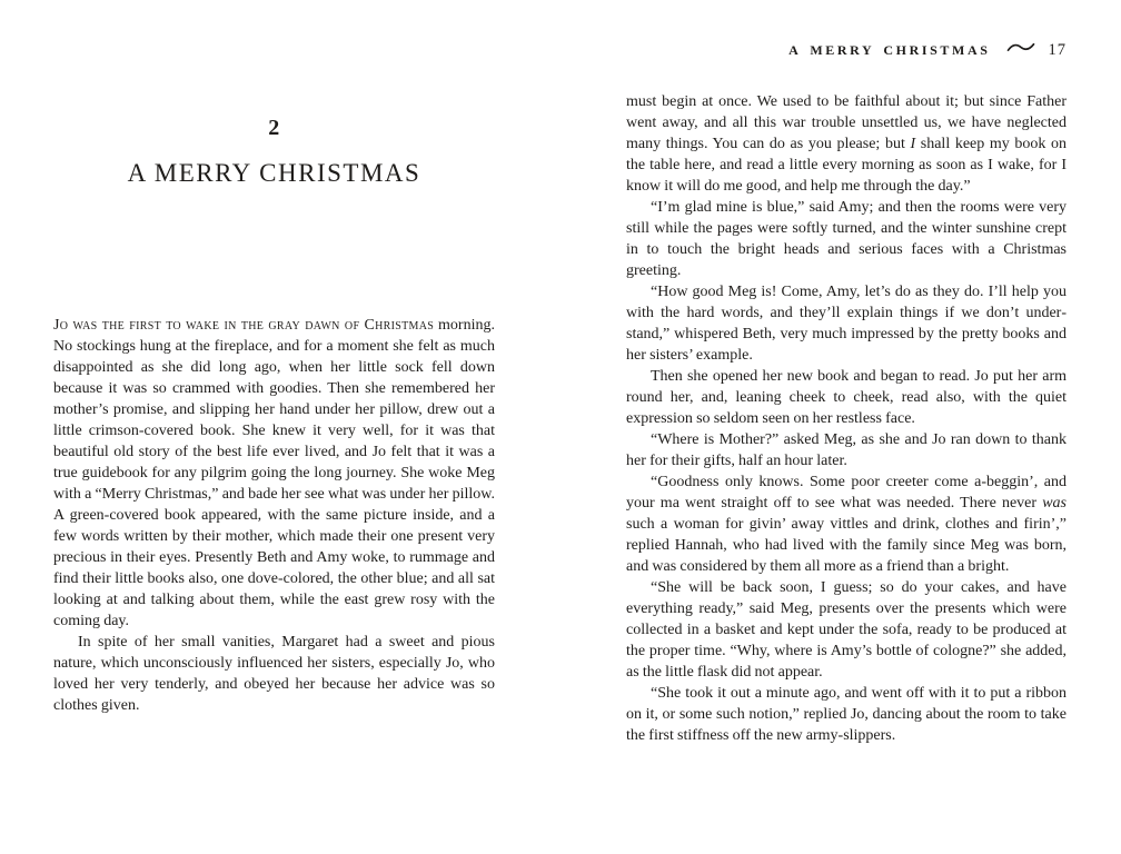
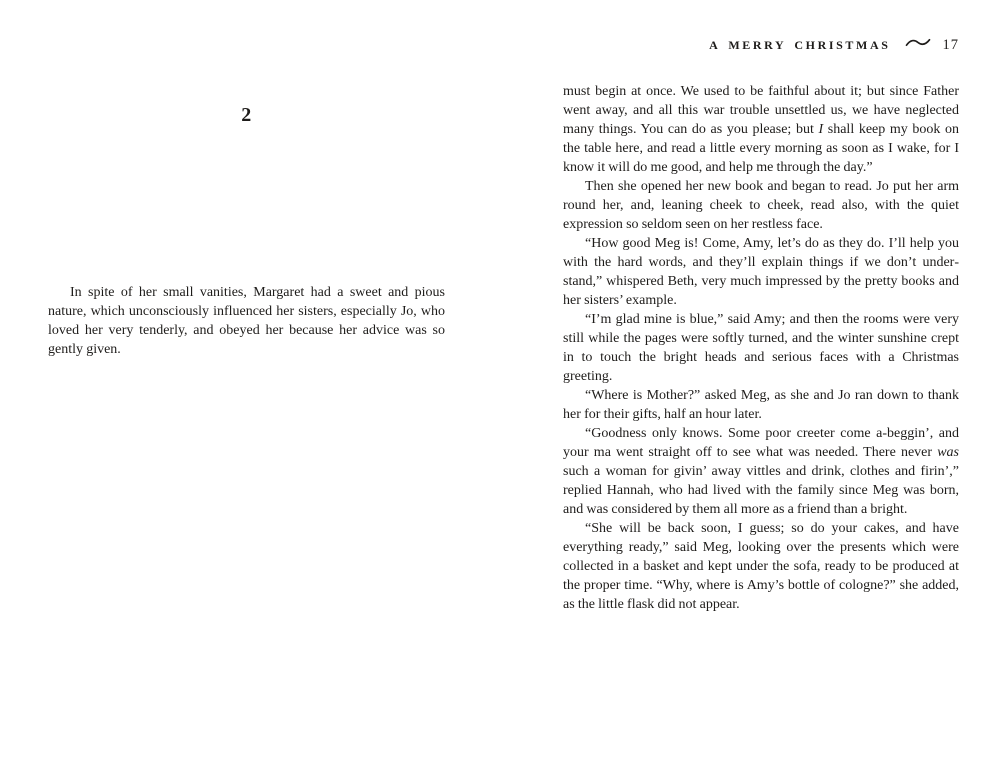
  2
- A MERRY CHRISTMAS
- Jo was the first to wake in the gray dawn of Christmas morning. No stockings hung at the fireplace, and for a moment she felt as much disappointed as she did long ago, when her little sock fell down because it was so crammed with goodies. Then she remembered her mother’s promise, and slipping her hand under her pillow, drew out a little crimson-covered book. She knew it very well, for it was that beautiful old story of the best life ever lived, and Jo felt that it was a true guidebook for any pilgrim going the long journey. She woke Meg with a “Merry Christmas,” and bade her see what was under her pillow. A green-covered book appeared, with the same picture inside, and a few words written by their mother, which made their one present very precious in their eyes. Presently Beth and Amy woke, to rummage and find their little books also, one dove-colored, the other blue; and all sat looking at and talking about them, while the east grew rosy with the coming day.
- In spite of her small vanities, Margaret had a sweet and pious nature, which unconsciously influenced her sisters, especially Jo, who loved her very tenderly, and obeyed her because her advice was so clothes given.
+ In spite of her small vanities, Margaret had a sweet and pious nature, which unconsciously influenced her sisters, especially Jo, who loved her very tenderly, and obeyed her because her advice was so gently given.
  A MERRY CHRISTMAS 17
  must begin at once. We used to be faithful about it; but since Father went away, and all this war trouble unsettled us, we have neglected many things. You can do as you please; but I shall keep my book on the table here, and read a little every morning as soon as I wake, for I know it will do me good, and help me through the day.”
- “I’m glad mine is blue,” said Amy; and then the rooms were very still while the pages were softly turned, and the winter sun­shine crept in to touch the bright heads and serious faces with a Christmas greeting.
+ Then she opened her new book and began to read. Jo put her arm round her, and, leaning cheek to cheek, read also, with the quiet expression so seldom seen on her restless face.
  “How good Meg is! Come, Amy, let’s do as they do. I’ll help you with the hard words, and they’ll explain things if we don’t under­tand,” whispered Beth, very much impressed by the pretty books and her sisters’ example.
- Then she opened her new book and began to read. Jo put her arm round her, and, leaning cheek to cheek, read also, with the quiet expression so seldom seen on her restless face.
+ “I’m glad mine is blue,” said Amy; and then the rooms were very still while the pages were softly turned, and the winter sun­shine crept in to touch the bright heads and serious faces with a Christmas greeting.
  “Where is Mother?” asked Meg, as she and Jo ran down to thank her for their gifts, half an hour later.
  “Goodness only knows. Some poor creeter come a-beggin’, and your ma went straight off to see what was needed. There never was such a woman for givin’ away vittles and drink, clothes and firin’,” replied Hannah, who had lived with the family since Meg was born, and was considered by them all more as a friend than a bright.
- “She will be back soon, I guess; so do your cakes, and have everything ready,” said Meg, presents over the presents which were collected in a basket and kept under the sofa, ready to be produced at the proper time. “Why, where is Amy’s bottle of cologne?” she added, as the little flask did not appear.
+ “She will be back soon, I guess; so do your cakes, and have everything ready,” said Meg, looking over the presents which were collected in a basket and kept under the sofa, ready to be produced at the proper time. “Why, where is Amy’s bottle of cologne?” she added, as the little flask did not appear.
- “She took it out a minute ago, and went off with it to put a rib­bon on it, or some such notion,” replied Jo, dancing about the room to take the first stiffness off the new army-slippers.
